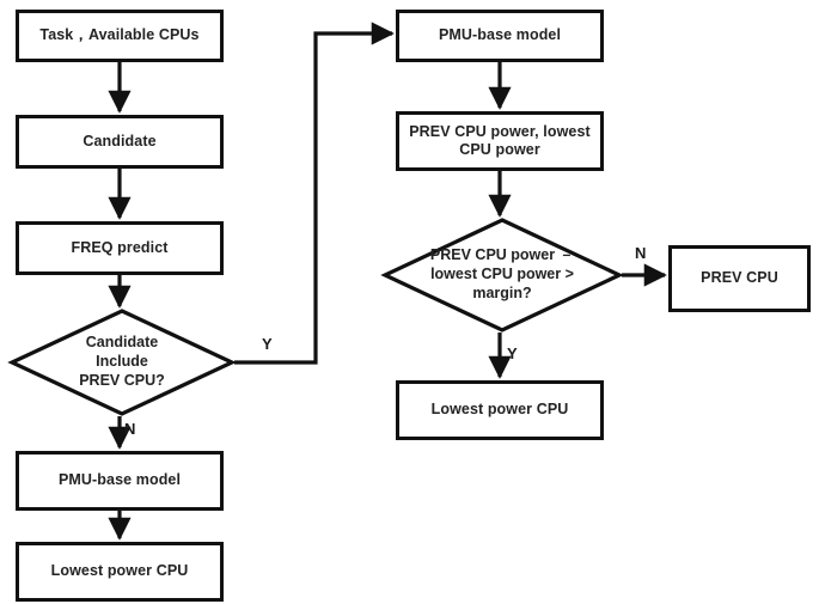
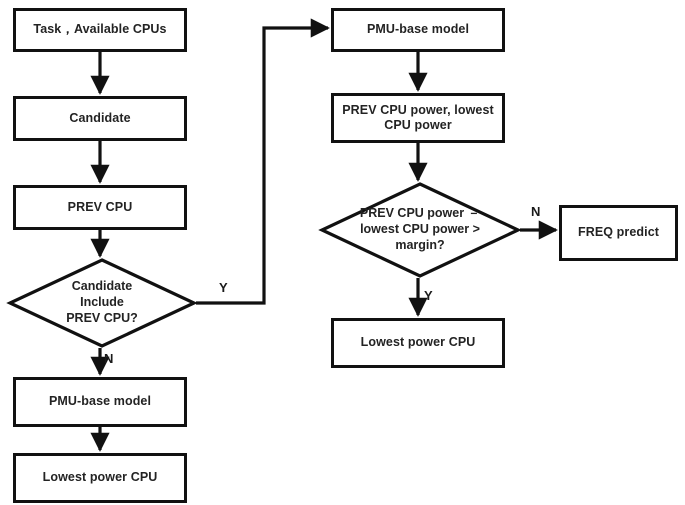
  Task，Available CPUs
  Candidate
- FREQ predict
+ PREV CPU
  Candidate
  Include
  PREV CPU?
  PMU-base model
  Lowest power CPU
  PMU-base model
  PREV CPU power, lowest
  CPU power
  PREV CPU power －
  lowest CPU power >
  margin?
- PREV CPU
+ FREQ predict
  Lowest power CPU
  Y
  N
  N
  Y
